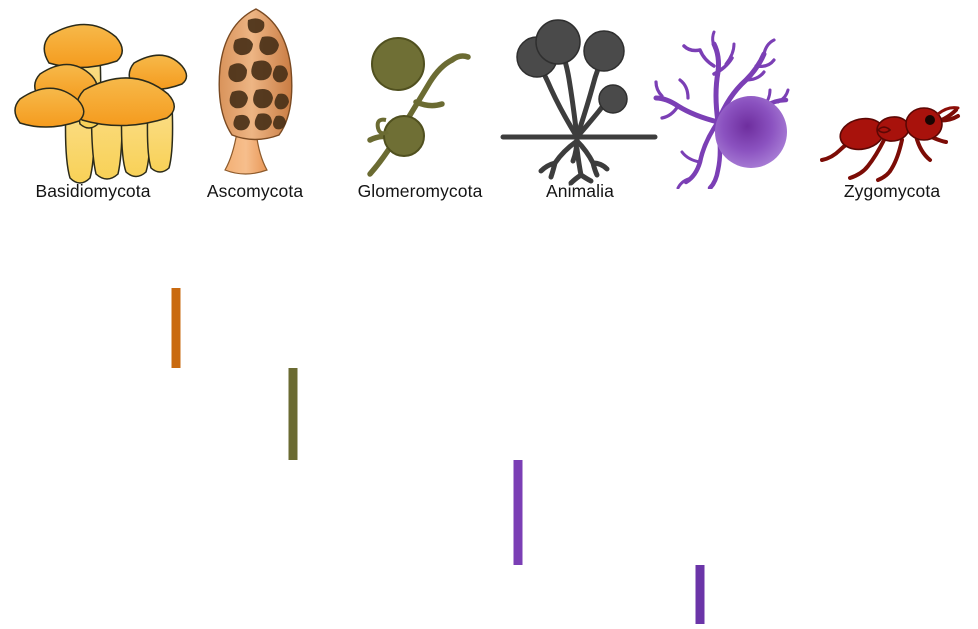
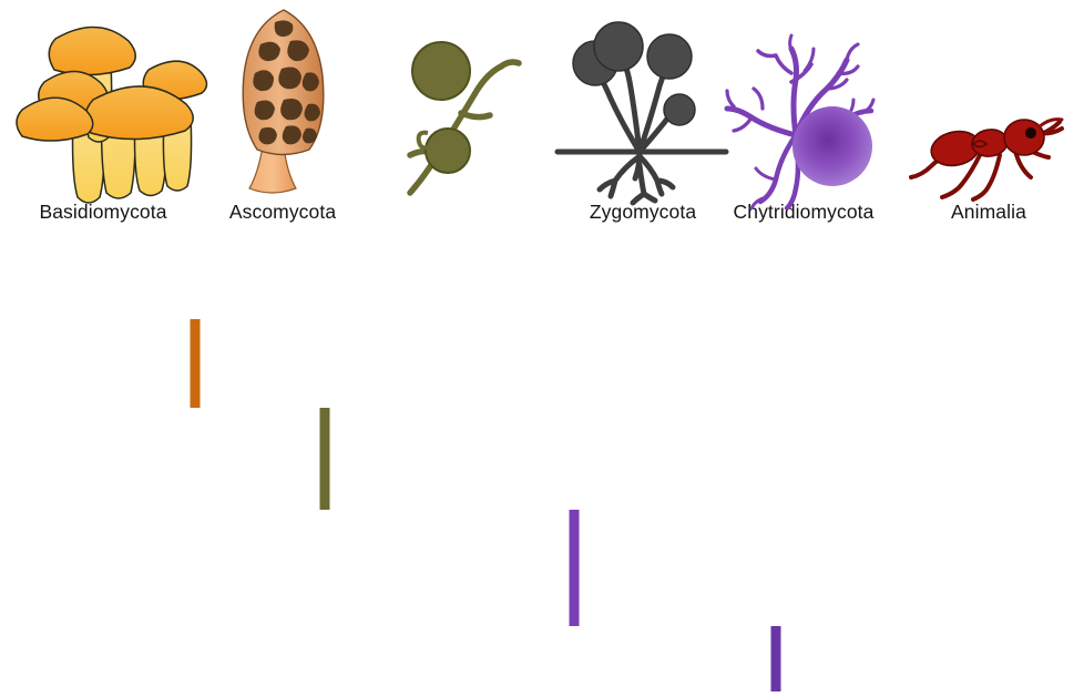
  Basidiomycota
  Ascomycota
- Glomeromycota
- Animalia
+ Zygomycota
+ Chytridiomycota
- Zygomycota
+ Animalia
